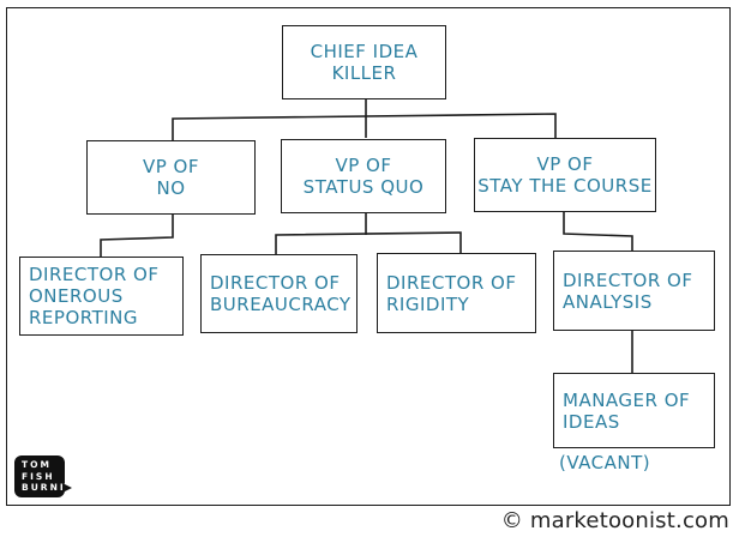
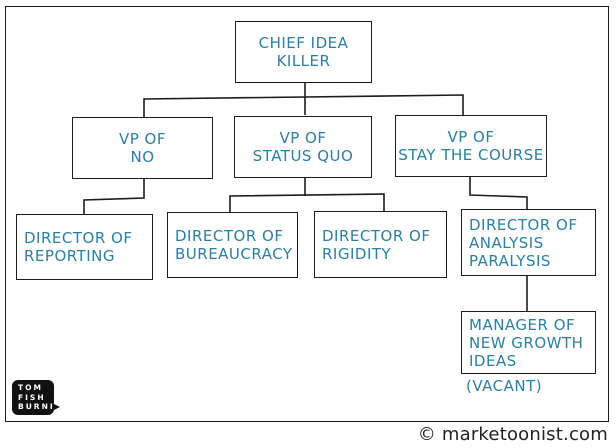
  CHIEF IDEA
  KILLER
  VP OF
  NO
  VP OF
  STATUS QUO
  VP OF
  STAY THE COURSE
  DIRECTOR OF
- ONEROUS
  REPORTING
  DIRECTOR OF
  BUREAUCRACY
  DIRECTOR OF
  RIGIDITY
  DIRECTOR OF
  ANALYSIS
+ PARALYSIS
  MANAGER OF
+ NEW GROWTH
  IDEAS
  (VACANT)
  TOM
  FISH
  BURNE
  © marketoonist.com
